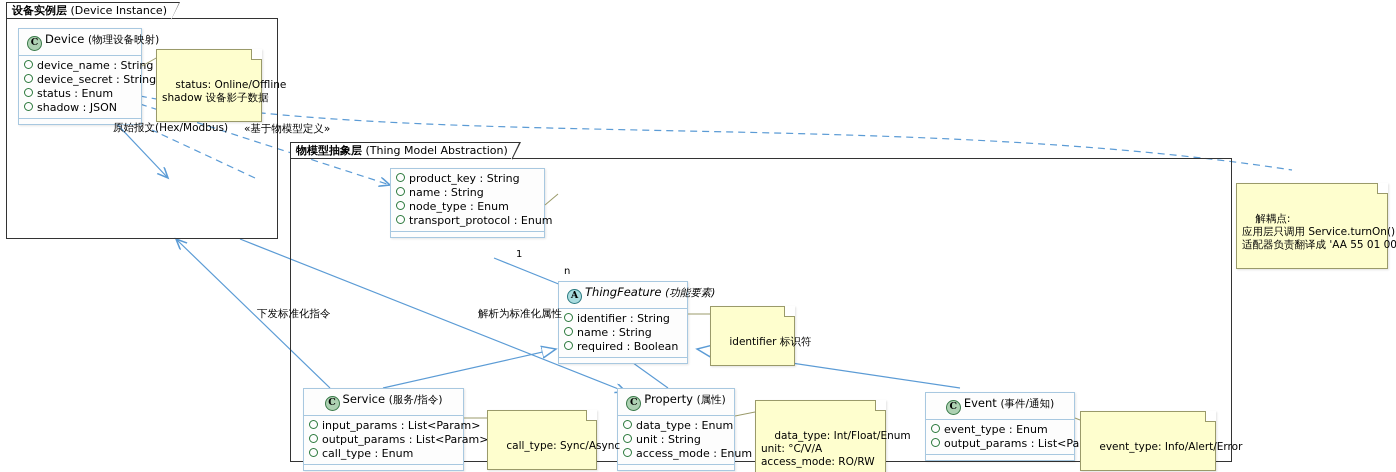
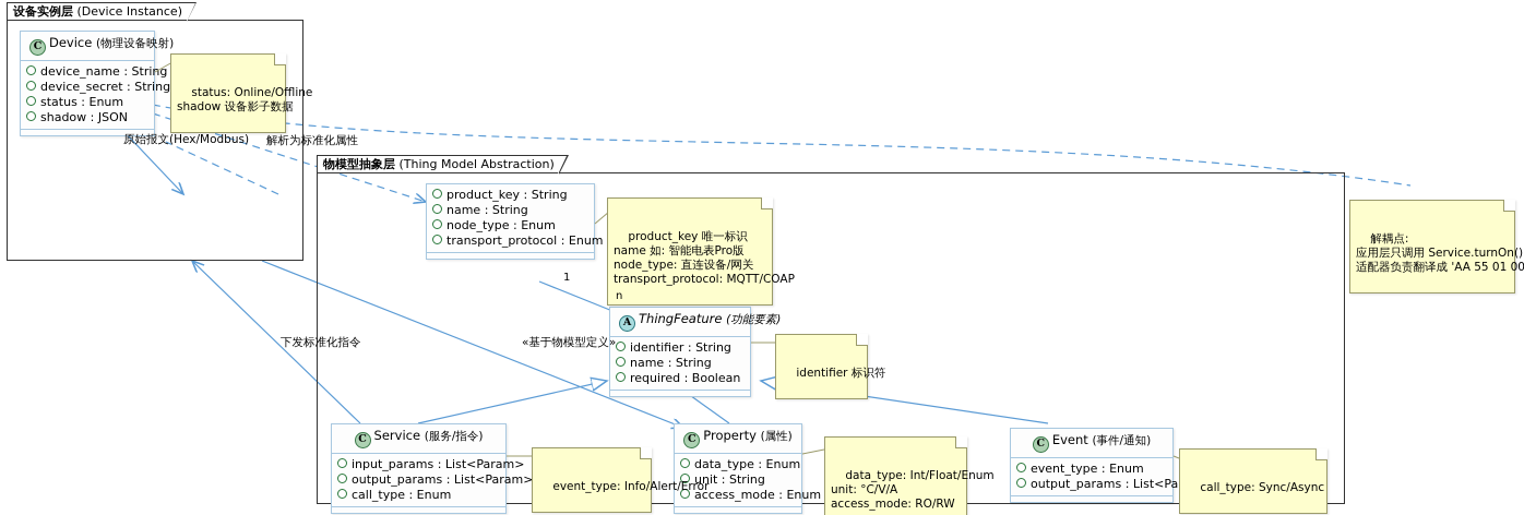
  设备实例层 (Device Instance)
  物模型抽象层 (Thing Model Abstraction)
  C Device (物理设备映射)
  device_name : Strig
  device_secret : String
  status : Enum
  shadow : JSON
  product_key : String
  name : String
  node_type : Enum
  transport_protocol : Enum
  A ThingFeature (功能要素)
  identifier : String
  name : String
  required : Boolean
  C Service (服务/指令)
  input_params : List<Param>
  output_params : List<Param>
  call_type : Enum
  C Property (属性)
  data_type : Enum
  unit : String
  access_mode : Enum
  C Event (事件/通知)
  event_type : Enum
  output_params : List<Pa
  status: Online/Offline
  shadow 设备影子数据
+ product_key 唯一标识
+ name 如: 智能电表Pro版
+ node_type: 直连设备/网关
+ transport_protocol: MQTT/COAP
  identifier 标识符
- call_type: Sync/Async
+ event_type: Info/Alert/Error
  data_type: Int/Float/Enum
  unit: °C/V/A
  access_mode: RO/RW
- event_type: Info/Alert/Error
+ call_type: Sync/Async
  解耦点:
  应用层只调用 Service.turnOn()
  适配器负责翻译成 'AA 55 01 00
  原始报文(Hex/Modbus)
- «基于物模型定义»
+ 解析为标准化属性
  下发标准化指令
- 解析为标准化属性
+ «基于物模型定义»
  1
  n
